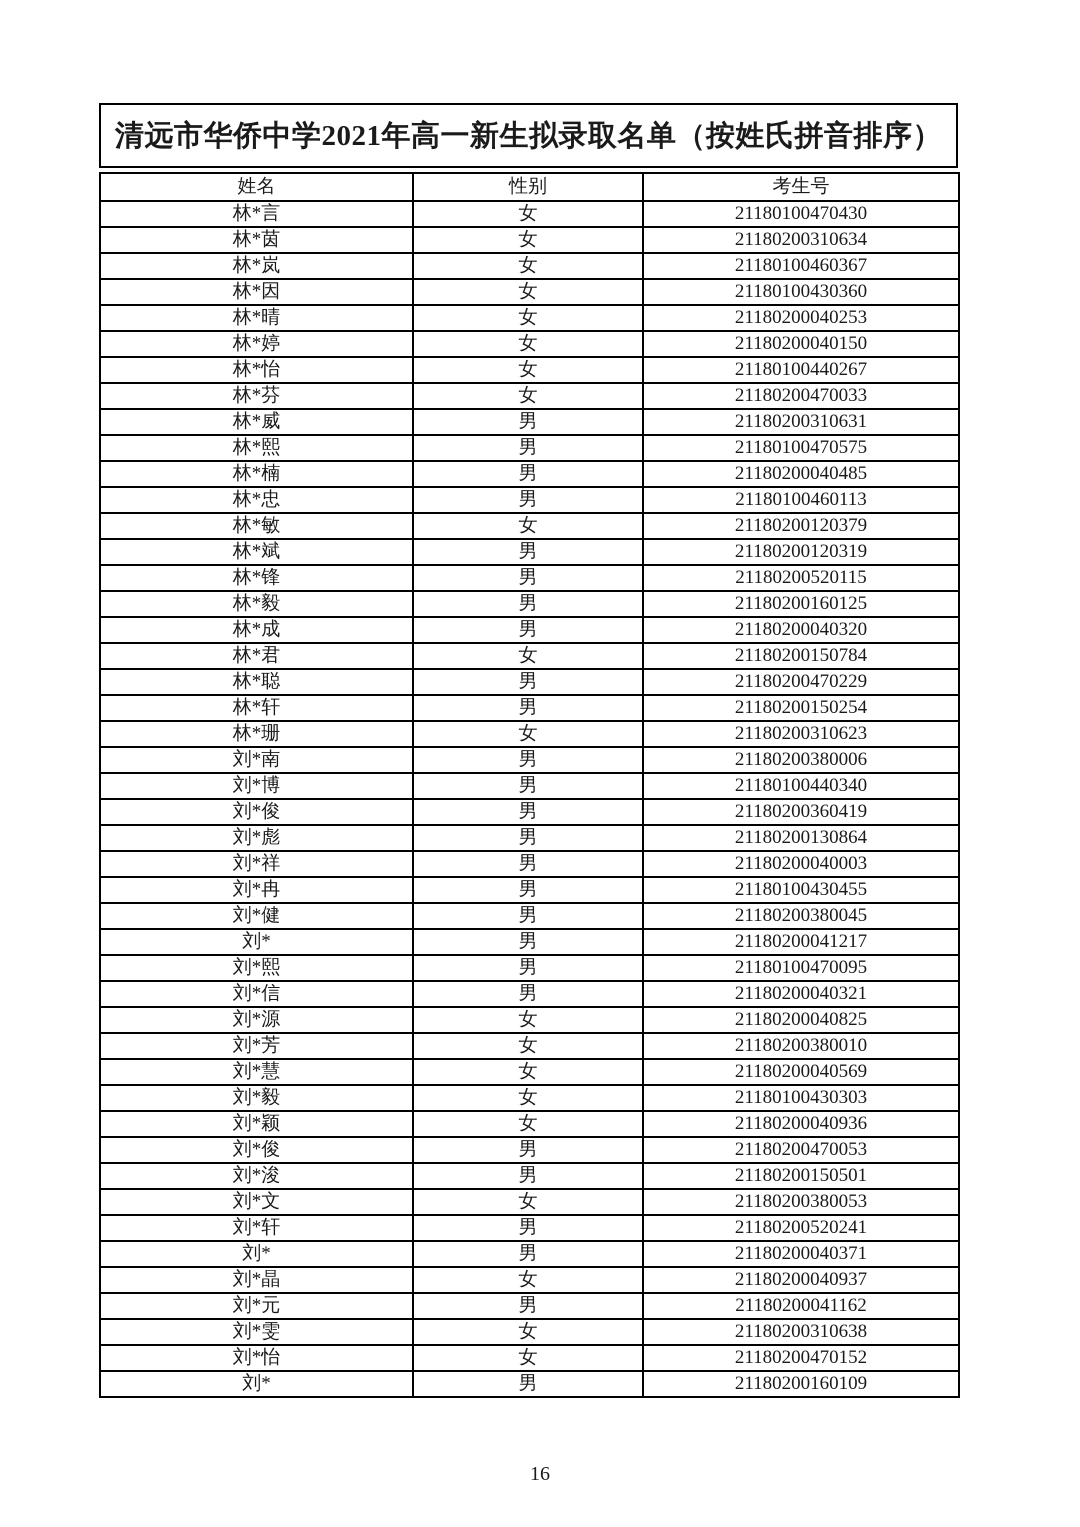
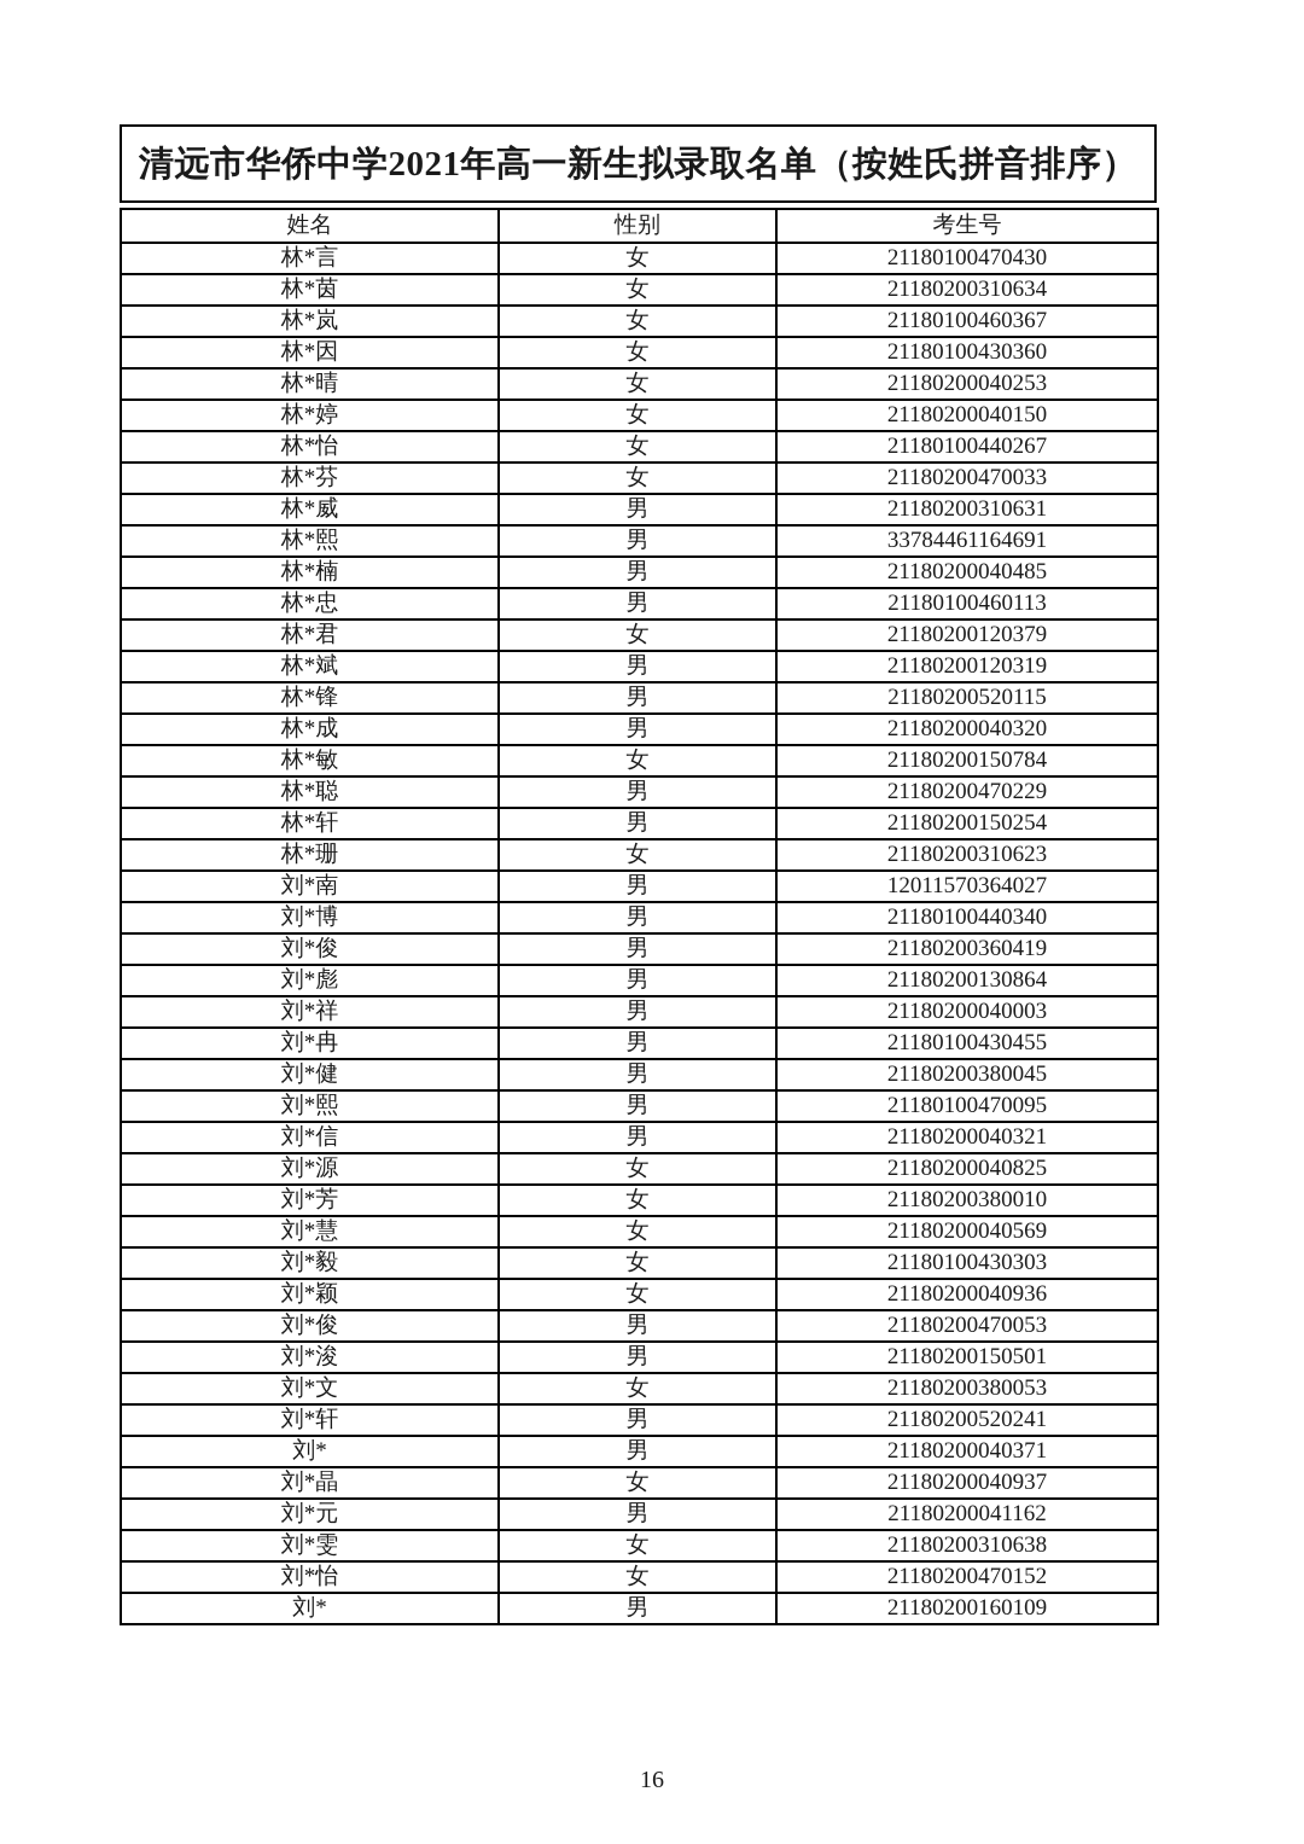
  清远市华侨中学2021年高一新生拟录取名单（按姓氏拼音排序）
  姓名	性别	考生号
  林*言	女	21180100470430
  林*茵	女	21180200310634
  林*岚	女	21180100460367
  林*因	女	21180100430360
  林*晴	女	21180200040253
  林*婷	女	21180200040150
  林*怡	女	21180100440267
  林*芬	女	21180200470033
  林*威	男	21180200310631
- 林*熙	男	21180100470575
+ 林*熙	男	33784461164691
  林*楠	男	21180200040485
  林*忠	男	21180100460113
- 林*敏	女	21180200120379
+ 林*君	女	21180200120379
  林*斌	男	21180200120319
  林*锋	男	21180200520115
- 林*毅	男	21180200160125
  林*成	男	21180200040320
- 林*君	女	21180200150784
+ 林*敏	女	21180200150784
  林*聪	男	21180200470229
  林*轩	男	21180200150254
  林*珊	女	21180200310623
- 刘*南	男	21180200380006
+ 刘*南	男	12011570364027
  刘*博	男	21180100440340
  刘*俊	男	21180200360419
  刘*彪	男	21180200130864
  刘*祥	男	21180200040003
  刘*冉	男	21180100430455
  刘*健	男	21180200380045
- 刘*	男	21180200041217
  刘*熙	男	21180100470095
  刘*信	男	21180200040321
  刘*源	女	21180200040825
  刘*芳	女	21180200380010
  刘*慧	女	21180200040569
  刘*毅	女	21180100430303
  刘*颖	女	21180200040936
  刘*俊	男	21180200470053
  刘*浚	男	21180200150501
  刘*文	女	21180200380053
  刘*轩	男	21180200520241
  刘*	男	21180200040371
  刘*晶	女	21180200040937
  刘*元	男	21180200041162
  刘*雯	女	21180200310638
  刘*怡	女	21180200470152
  刘*	男	21180200160109
  16
